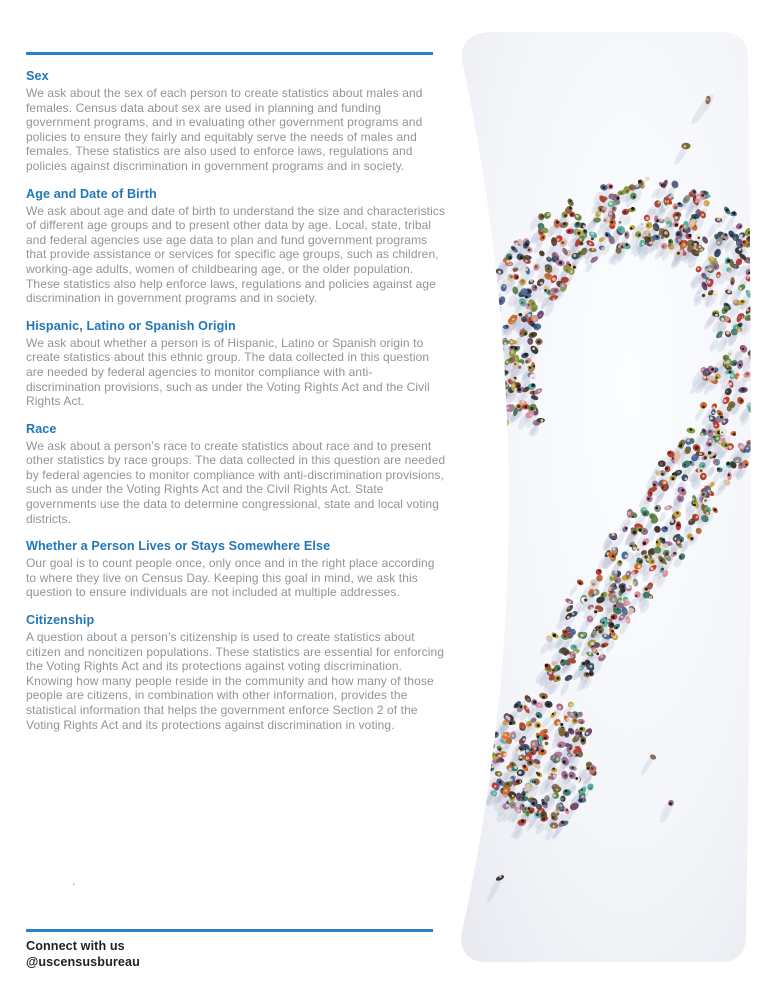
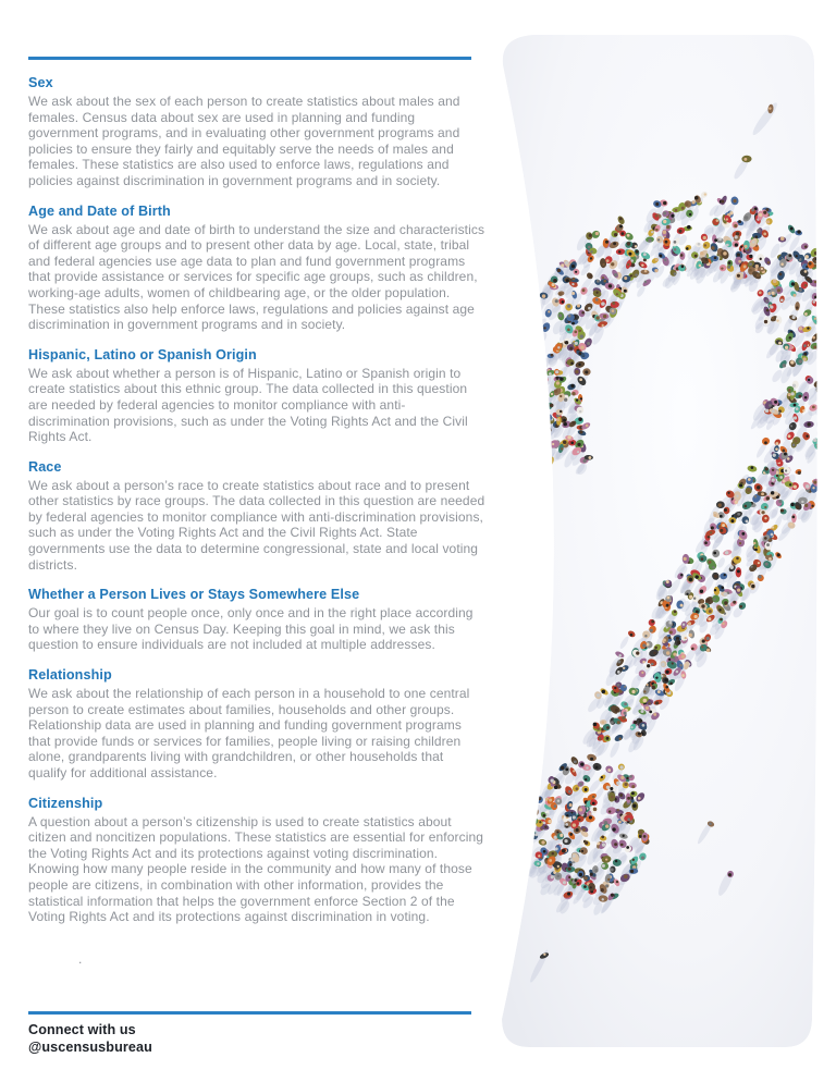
  Sex
  We ask about the sex of each person to create statistics about males and females. Census data about sex are used in planning and funding government programs, and in evaluating other government programs and policies to ensure they fairly and equitably serve the needs of males and females. These statistics are also used to enforce laws, regulations and policies against discrimination in government programs and in society.
  Age and Date of Birth
  We ask about age and date of birth to understand the size and characteristics of different age groups and to present other data by age. Local, state, tribal and federal agencies use age data to plan and fund government programs that provide assistance or services for specific age groups, such as children, working-age adults, women of childbearing age, or the older population. These statistics also help enforce laws, regulations and policies against age discrimination in government programs and in society.
  Hispanic, Latino or Spanish Origin
  We ask about whether a person is of Hispanic, Latino or Spanish origin to create statistics about this ethnic group. The data collected in this question are needed by federal agencies to monitor compliance with anti-discrimination provisions, such as under the Voting Rights Act and the Civil Rights Act.
  Race
  We ask about a person’s race to create statistics about race and to present other statistics by race groups. The data collected in this question are needed by federal agencies to monitor compliance with anti-discrimination provisions, such as under the Voting Rights Act and the Civil Rights Act. State governments use the data to determine congressional, state and local voting districts.
  Whether a Person Lives or Stays Somewhere Else
  Our goal is to count people once, only once and in the right place according to where they live on Census Day. Keeping this goal in mind, we ask this question to ensure individuals are not included at multiple addresses.
+ Relationship
+ We ask about the relationship of each person in a household to one central person to create estimates about families, households and other groups. Relationship data are used in planning and funding government programs that provide funds or services for families, people living or raising children alone, grandparents living with grandchildren, or other households that qualify for additional assistance.
  Citizenship
  A question about a person’s citizenship is used to create statistics about citizen and noncitizen populations. These statistics are essential for enforcing the Voting Rights Act and its protections against voting discrimination. Knowing how many people reside in the community and how many of those people are citizens, in combination with other information, provides the statistical information that helps the government enforce Section 2 of the Voting Rights Act and its protections against discrimination in voting.
  .
  Connect with us
  @uscensusbureau
